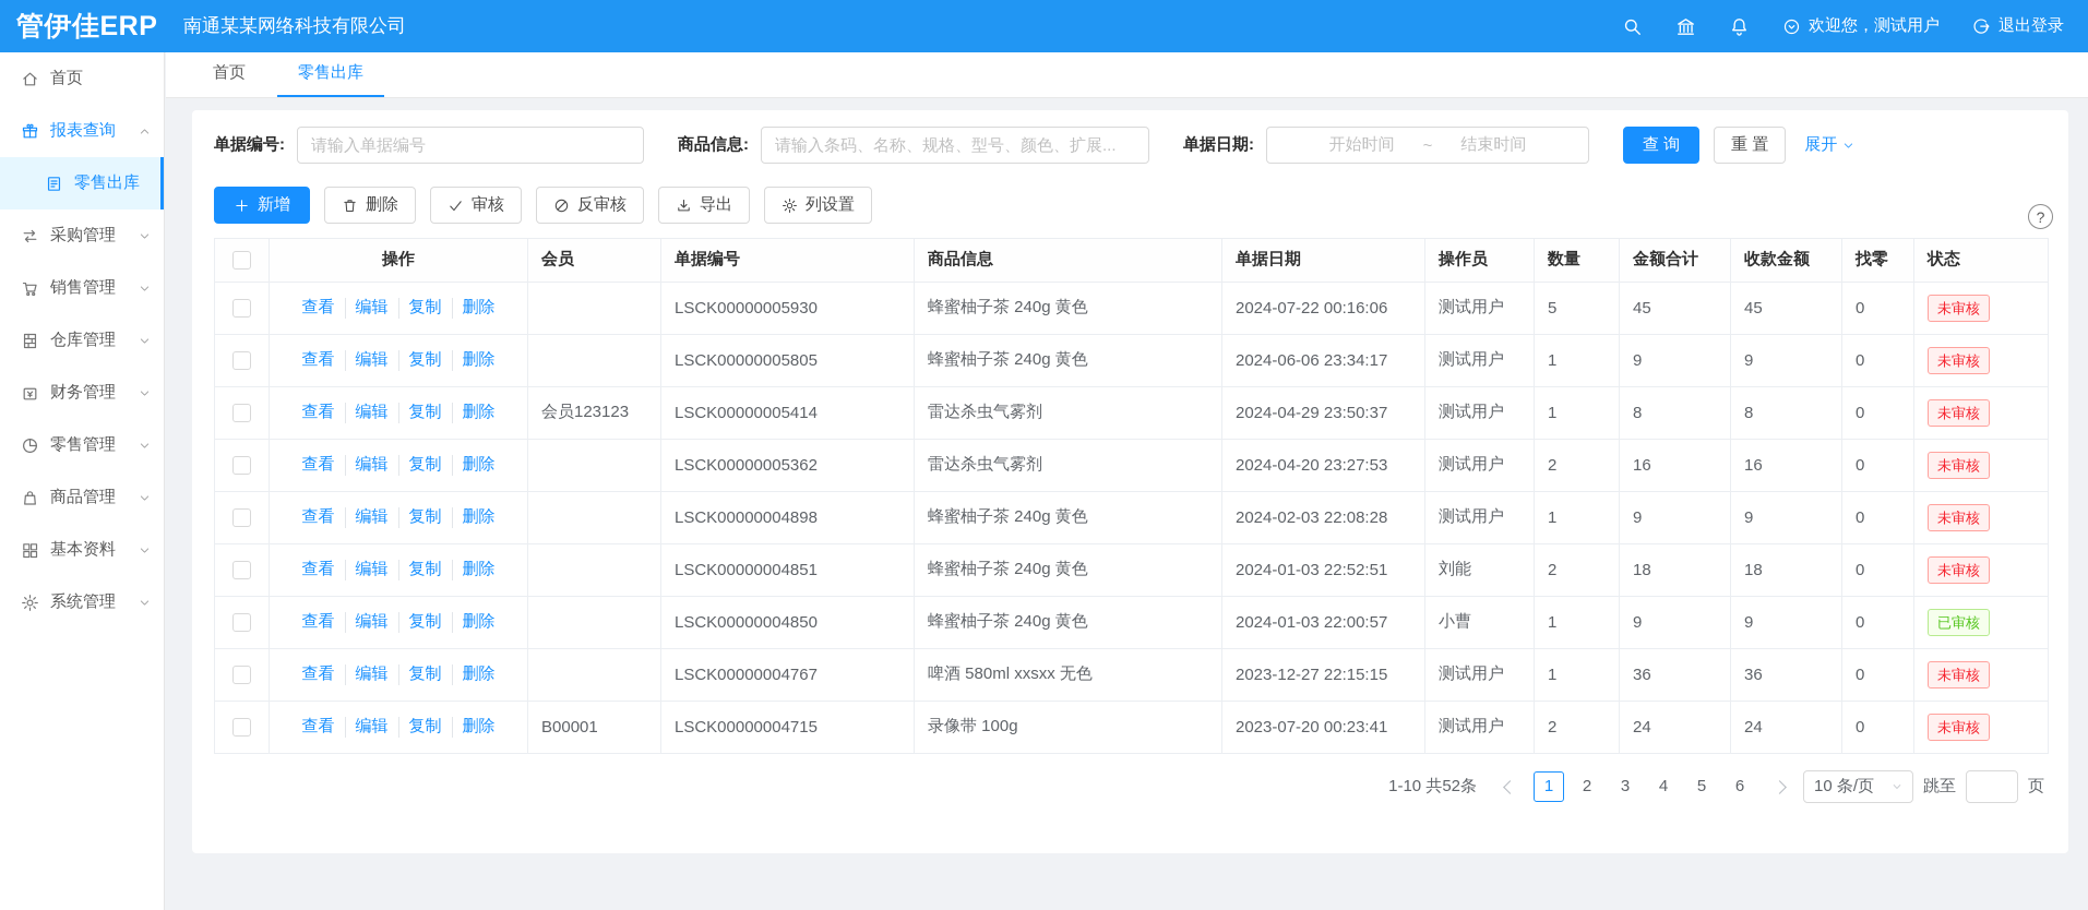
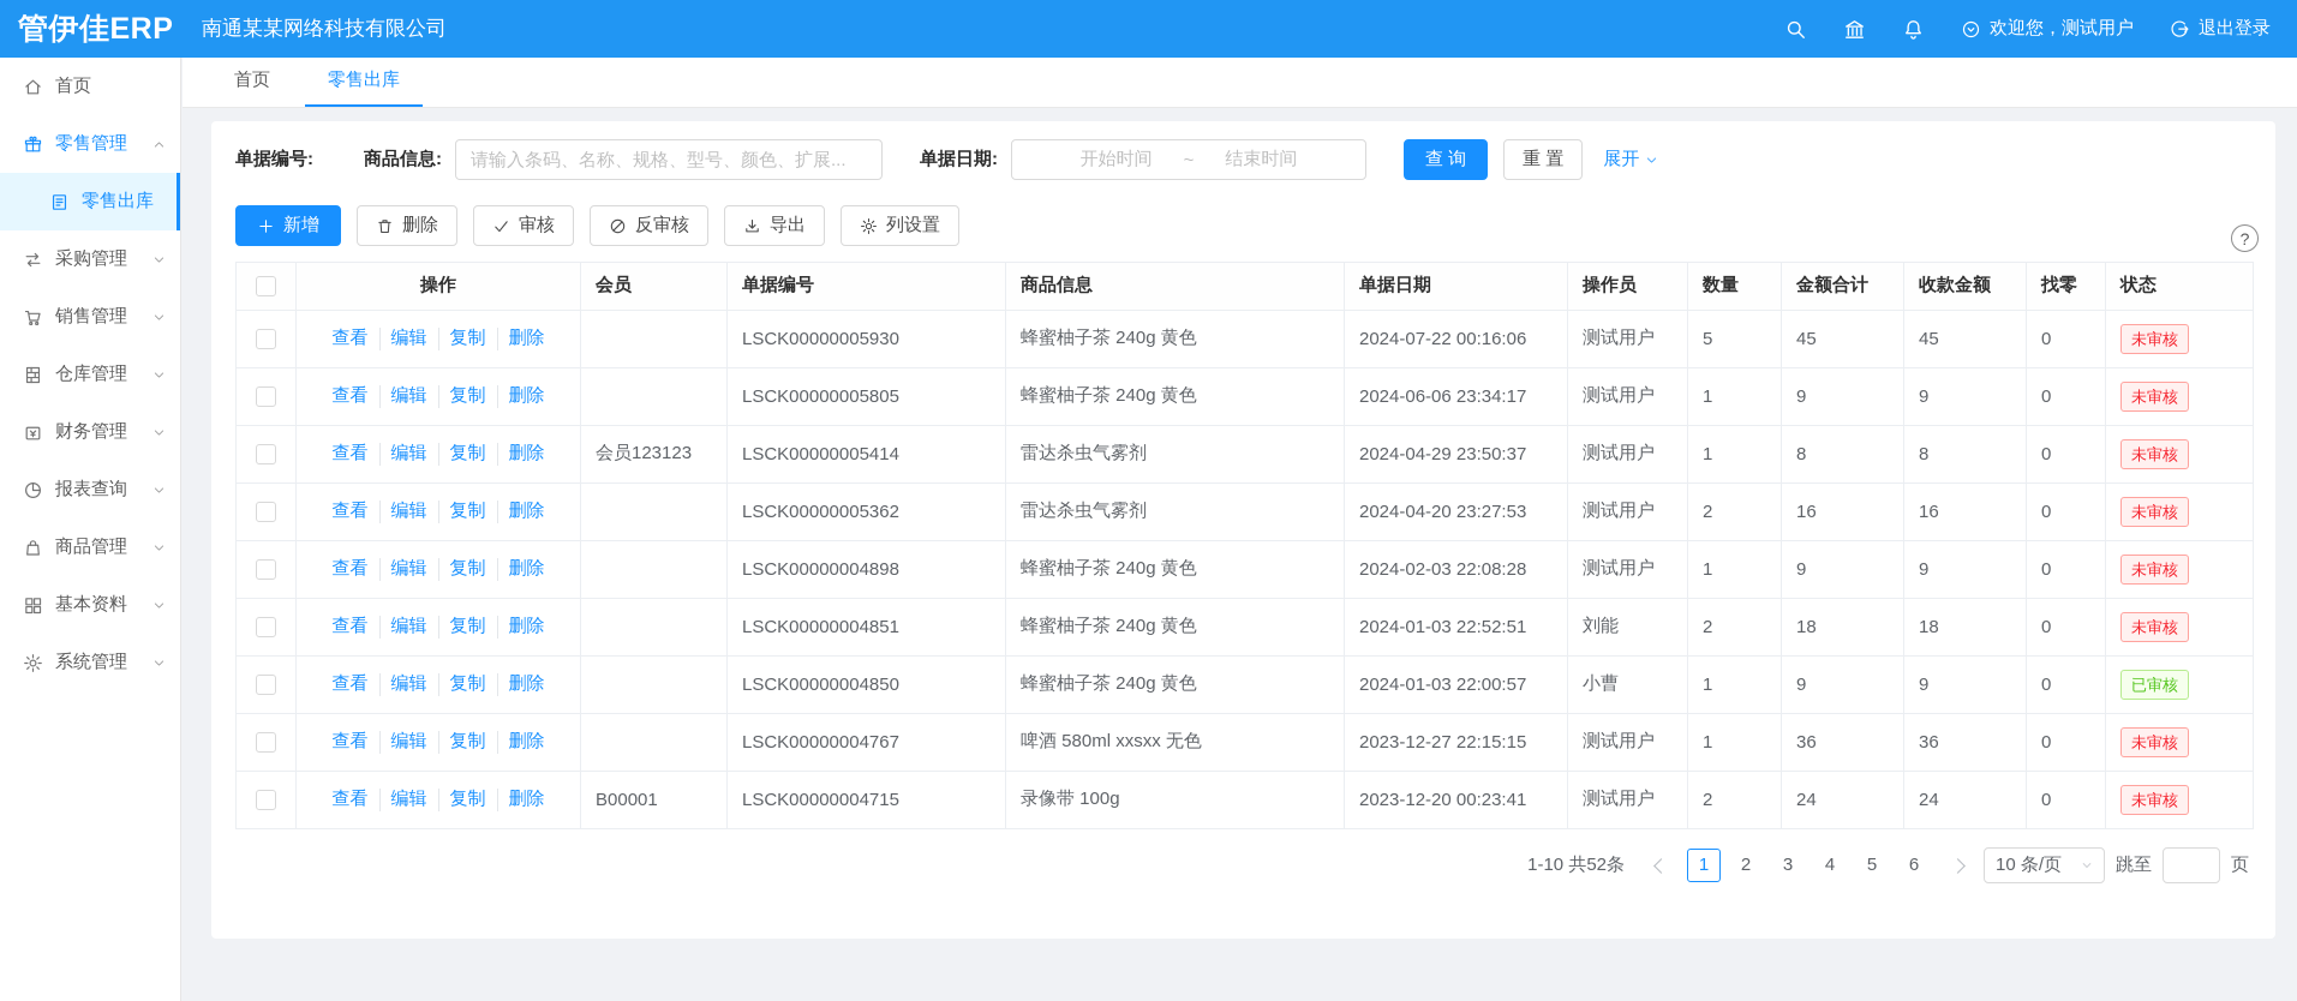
  管伊佳ERP
  南通某某网络科技有限公司
  欢迎您，测试用户
  退出登录
  首页
- 报表查询
+ 零售管理
  零售出库
  采购管理
  销售管理
  仓库管理
  财务管理
- 零售管理
+ 报表查询
  商品管理
  基本资料
  系统管理
  首页
  零售出库
  单据编号:
- 请输入单据编号
  商品信息:
  请输入条码、名称、规格、型号、颜色、扩展...
  单据日期:
  开始时间
  ~
  结束时间
  查 询
  重 置
  展开
  新增
  删除
  审核
  反审核
  导出
  列设置
  ?
  	操作	会员	单据编号	商品信息	单据日期	操作员	数量	金额合计	收款金额	找零	状态
  	查看 编辑 复制 删除		LSCK00000005930	蜂蜜柚子茶 240g 黄色	2024-07-22 00:16:06	测试用户	5	45	45	0	未审核
  	查看 编辑 复制 删除		LSCK00000005805	蜂蜜柚子茶 240g 黄色	2024-06-06 23:34:17	测试用户	1	9	9	0	未审核
  	查看 编辑 复制 删除	会员123123	LSCK00000005414	雷达杀虫气雾剂	2024-04-29 23:50:37	测试用户	1	8	8	0	未审核
  	查看 编辑 复制 删除		LSCK00000005362	雷达杀虫气雾剂	2024-04-20 23:27:53	测试用户	2	16	16	0	未审核
  	查看 编辑 复制 删除		LSCK00000004898	蜂蜜柚子茶 240g 黄色	2024-02-03 22:08:28	测试用户	1	9	9	0	未审核
  	查看 编辑 复制 删除		LSCK00000004851	蜂蜜柚子茶 240g 黄色	2024-01-03 22:52:51	刘能	2	18	18	0	未审核
  	查看 编辑 复制 删除		LSCK00000004850	蜂蜜柚子茶 240g 黄色	2024-01-03 22:00:57	小曹	1	9	9	0	已审核
  	查看 编辑 复制 删除		LSCK00000004767	啤酒 580ml xxsxx 无色	2023-12-27 22:15:15	测试用户	1	36	36	0	未审核
- 	查看 编辑 复制 删除	B00001	LSCK00000004715	录像带 100g	2023-07-20 00:23:41	测试用户	2	24	24	0	未审核
+ 	查看 编辑 复制 删除	B00001	LSCK00000004715	录像带 100g	2023-12-20 00:23:41	测试用户	2	24	24	0	未审核
  1-10 共52条
  1
  2
  3
  4
  5
  6
  10 条/页
  跳至
  页
